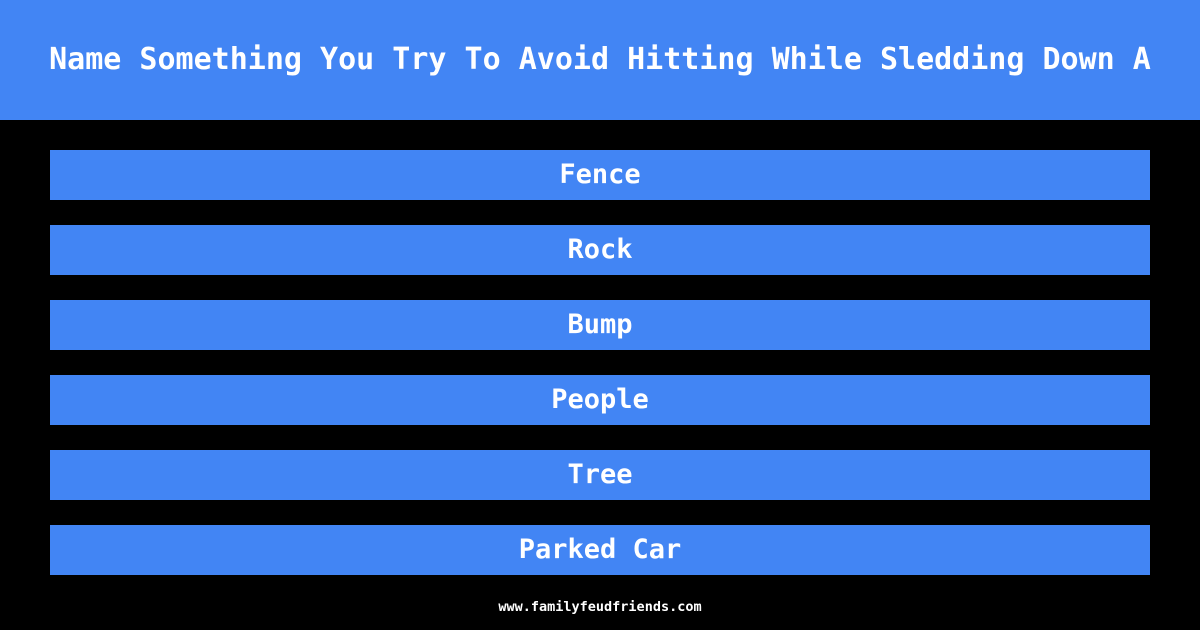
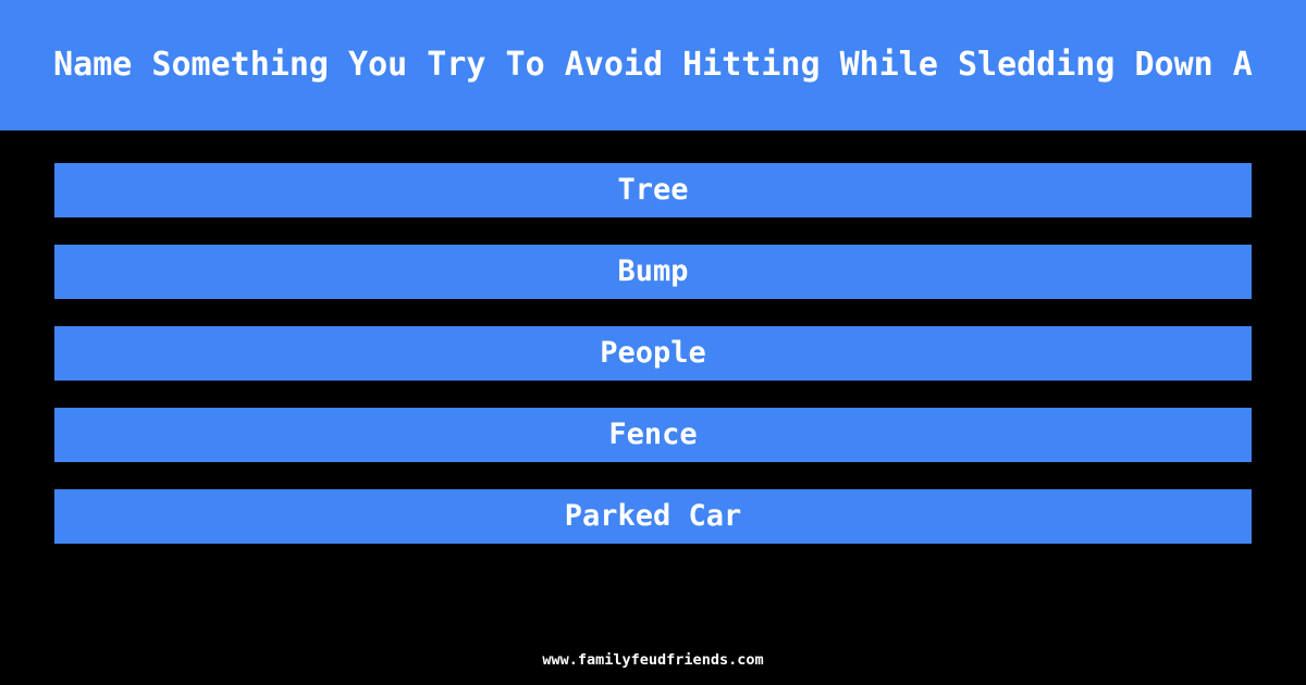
  Name Something You Try To Avoid Hitting While Sledding Down A
- Fence
+ Tree
- Rock
  Bump
  People
- Tree
+ Fence
  Parked Car
  www.familyfeudfriends.com
